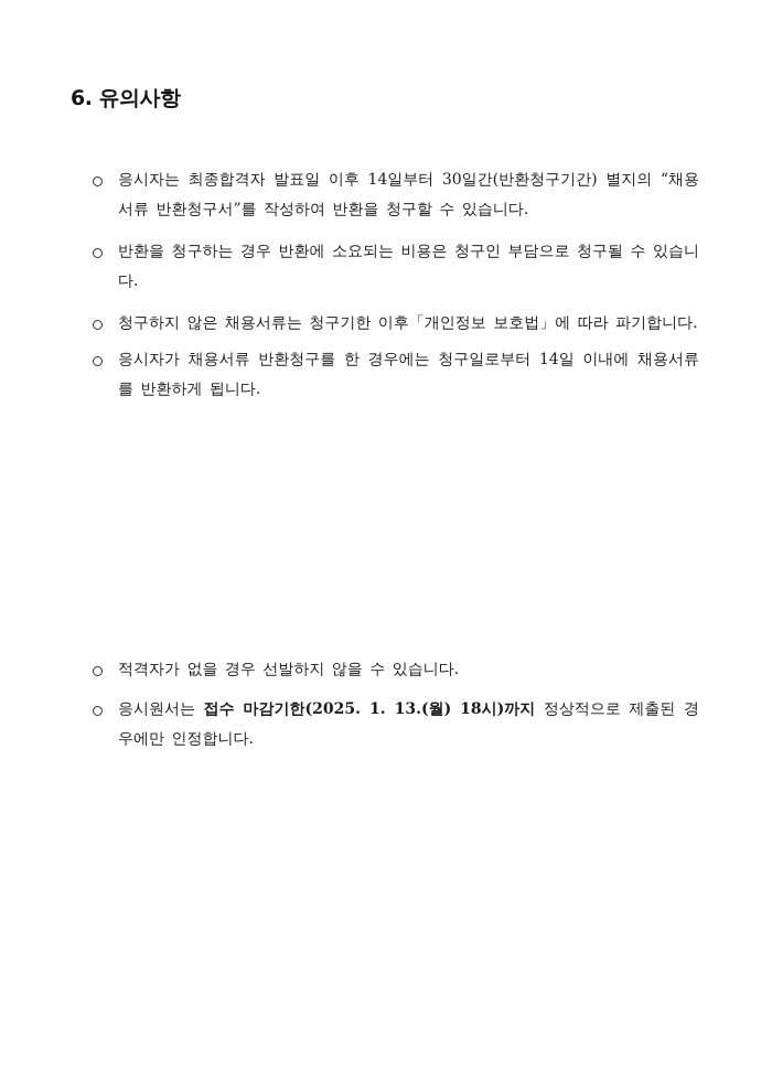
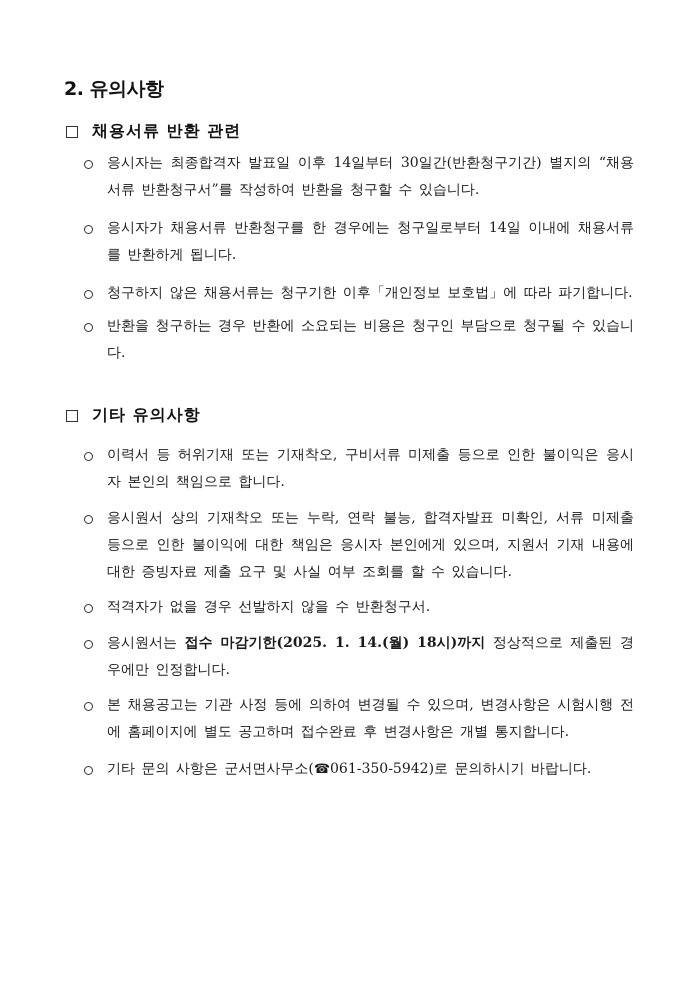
- 6. 유의사항
+ 2. 유의사항
+ 채용서류 반환 관련
  응시자는 최종합격자 발표일 이후 14일부터 30일간(반환청구기간) 별지의 “채용서류 반환청구서”를 작성하여 반환을 청구할 수 있습니다.
- 반환을 청구하는 경우 반환에 소요되는 비용은 청구인 부담으로 청구될 수 있습니다.
+ 응시자가 채용서류 반환청구를 한 경우에는 청구일로부터 14일 이내에 채용서류를 반환하게 됩니다.
  청구하지 않은 채용서류는 청구기한 이후「개인정보 보호법」에 따라 파기합니다.
- 응시자가 채용서류 반환청구를 한 경우에는 청구일로부터 14일 이내에 채용서류를 반환하게 됩니다.
+ 반환을 청구하는 경우 반환에 소요되는 비용은 청구인 부담으로 청구될 수 있습니다.
+ 기타 유의사항
+ 이력서 등 허위기재 또는 기재착오, 구비서류 미제출 등으로 인한 불이익은 응시자 본인의 책임으로 합니다.
+ 응시원서 상의 기재착오 또는 누락, 연락 불능, 합격자발표 미확인, 서류 미제출 등으로 인한 불이익에 대한 책임은 응시자 본인에게 있으며, 지원서 기재 내용에 대한 증빙자료 제출 요구 및 사실 여부 조회를 할 수 있습니다.
- 적격자가 없을 경우 선발하지 않을 수 있습니다.
+ 적격자가 없을 경우 선발하지 않을 수 반환청구서.
- 응시원서는 접수 마감기한(2025. 1. 13.(월) 18시)까지 정상적으로 제출된 경우에만 인정합니다.
+ 응시원서는 접수 마감기한(2025. 1. 14.(월) 18시)까지 정상적으로 제출된 경우에만 인정합니다.
+ 본 채용공고는 기관 사정 등에 의하여 변경될 수 있으며, 변경사항은 시험시행 전에 홈페이지에 별도 공고하며 접수완료 후 변경사항은 개별 통지합니다.
+ 기타 문의 사항은 군서면사무소(☎061-350-5942)로 문의하시기 바랍니다.
